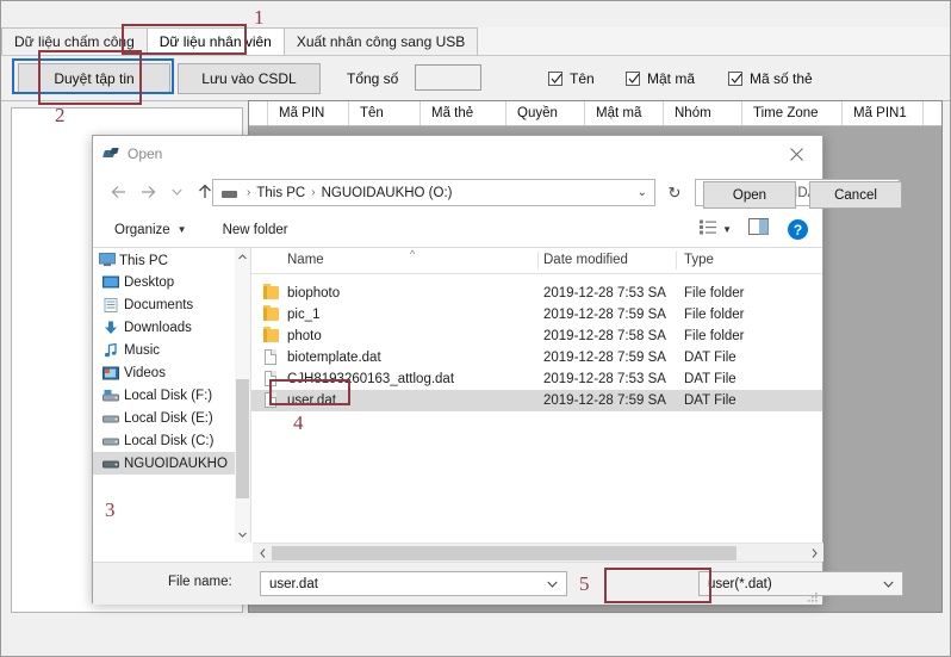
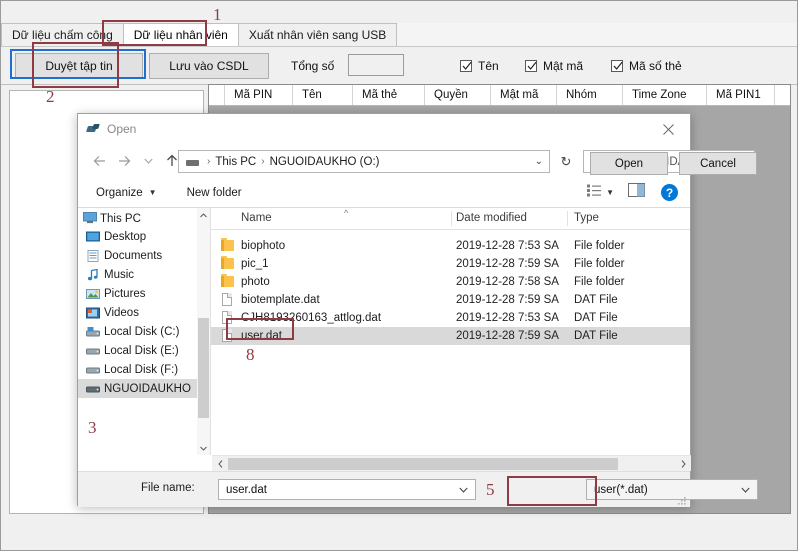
  Dữ liệu chấm công
  Dữ liệu nhân viên
- Xuất nhân công sang USB
+ Xuất nhân viên sang USB
  Duyệt tập tin
  Lưu vào CSDL
  Tổng số
  Tên
  Mật mã
  Mã số thẻ
  Mã PIN
  Tên
  Mã thẻ
  Quyền
  Mật mã
  Nhóm
  Time Zone
  Mã PIN1
  Open
  ›
  This PC
  ›
  NGUOIDAUKHO (O:)
  ⌄
  ↻
  Organize
  ▼
  New folder
  ▼
  ?
  This PC
  Desktop
  Documents
- Downloads
  Music
+ Pictures
  Videos
- Local Disk (F:)
+ Local Disk (C:)
  Local Disk (E:)
- Local Disk (C:)
+ Local Disk (F:)
  NGUOIDAUKHO
  Name
  ^
  Date modified
  Type
  biophoto
  2019-12-28 7:53 SA
  File folder
  pic_1
  2019-12-28 7:59 SA
  File folder
  photo
  2019-12-28 7:58 SA
  File folder
  biotemplate.dat
  2019-12-28 7:59 SA
  DAT File
  CJH8193260163_attlog.dat
  2019-12-28 7:53 SA
  DAT File
  user.dat
  2019-12-28 7:59 SA
  DAT File
  File name:
  user.dat
  user(*.dat)
  Open
  Cancel
  1
  2
  3
- 4
+ 8
  5
